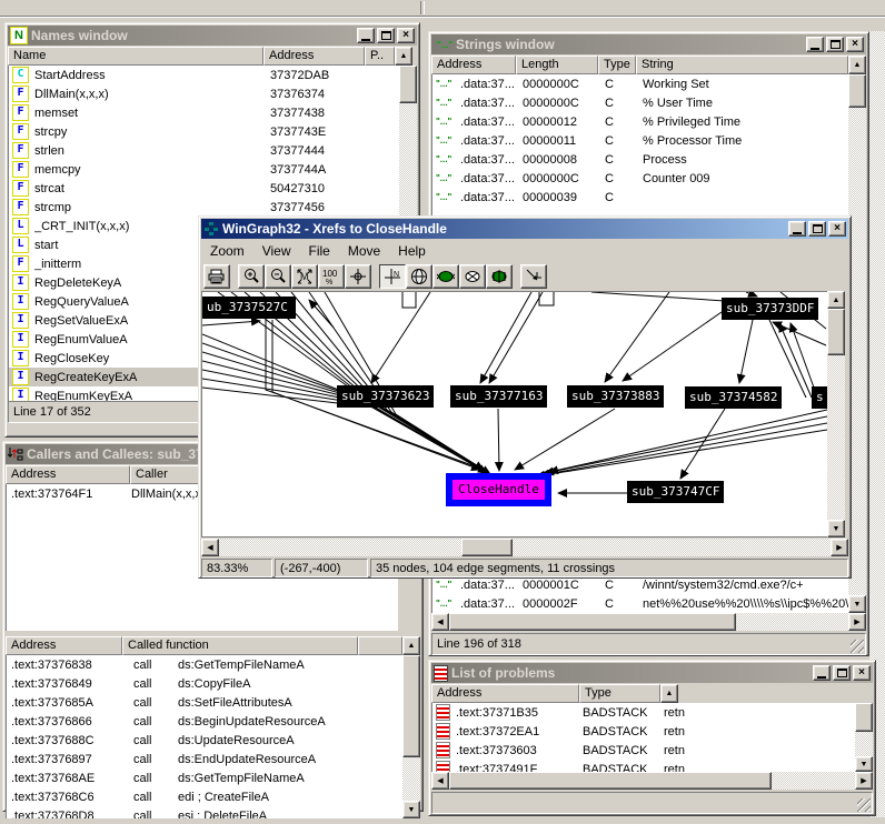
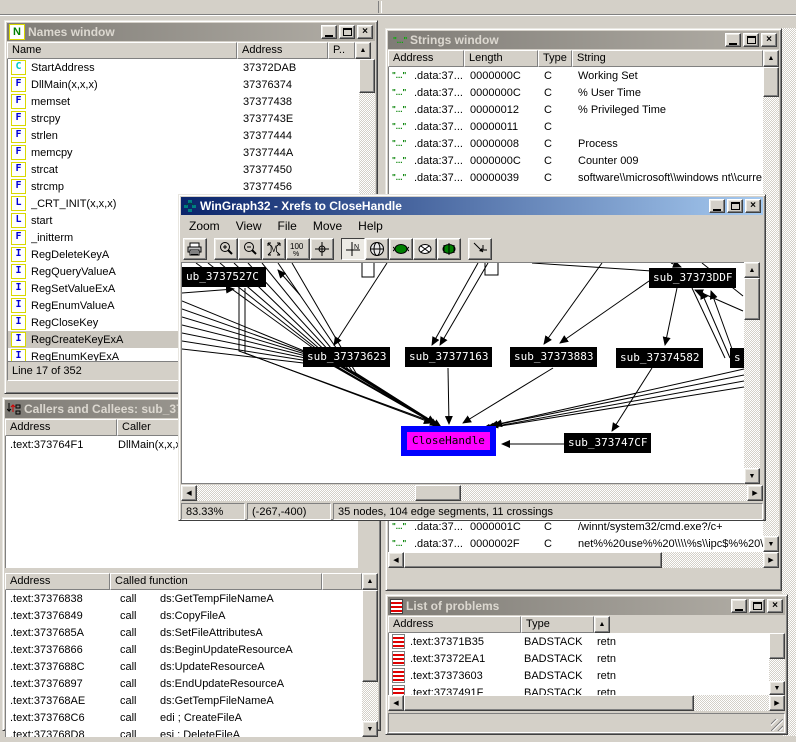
  N
  Names window
  ×
  Name
  Address
  P..
  C
  StartAddress
  37372DAB
  F
  DllMain(x,x,x)
  37376374
  F
  memset
  37377438
  F
  strcpy
  3737743E
  F
  strlen
  37377444
  F
  memcpy
  3737744A
  F
  strcat
- 50427310
+ 37377450
  F
  strcmp
  37377456
  L
  _CRT_INIT(x,x,x)
  L
  start
  F
  _initterm
  I
  RegDeleteKeyA
  I
  RegQueryValueA
  I
  RegSetValueExA
  I
  RegEnumValueA
  I
  RegCloseKey
  I
  RegCreateKeyExA
  I
  RegEnumKeyExA
  Line 17 of 352
  "..."
  Strings window
  ×
  Address
  Length
  Type
  String
  "..."
  .data:37...
  0000000C
  C
  Working Set
  "..."
  .data:37...
  0000000C
  C
  % User Time
  "..."
  .data:37...
  00000012
  C
  % Privileged Time
  "..."
  .data:37...
  00000011
  C
- % Processor Time
  "..."
  .data:37...
  00000008
  C
  Process
  "..."
  .data:37...
  0000000C
  C
  Counter 009
  "..."
  .data:37...
  00000039
  C
+ software\\microsoft\\windows nt\\curre
  "..."
  .data:37...
  0000001C
  C
  /winnt/system32/cmd.exe?/c+
  "..."
  .data:37...
  0000002F
  C
  net%%20use%%20\\\\%s\\ipc$%%20\
- Line 196 of 318
  Callers and Callees: sub_3
  Address
  Caller
  .text:373764F1
  DllMain(x,x,
  Address
  Called function
  .text:37376838
  call
  ds:GetTempFileNameA
  .text:37376849
  call
  ds:CopyFileA
  .text:3737685A
  call
  ds:SetFileAttributesA
  .text:37376866
  call
  ds:BeginUpdateResourceA
  .text:3737688C
  call
  ds:UpdateResourceA
  .text:37376897
  call
  ds:EndUpdateResourceA
  .text:373768AE
  call
  ds:GetTempFileNameA
  .text:373768C6
  call
  edi ; CreateFileA
  .text:373768D8
  call
  esi ; DeleteFileA
  List of problems
  ×
  Address
  Type
  .text:37371B35
  BADSTACK
  retn
  .text:37372EA1
  BADSTACK
  retn
  .text:37373603
  BADSTACK
  retn
  .text:3737491F
  BADSTACK
  retn
  WinGraph32 - Xrefs to CloseHandle
  ×
  Zoom
  View
  File
  Move
  Help
  M
  100
  ub_3737527C
  sub_37373623
  sub_37377163
  sub_37373883
  sub_37374582
  s
  sub_37373DDF
  sub_373747CF
  CloseHandle
  83.33%
  (-267,-400)
  35 nodes, 104 edge segments, 11 crossings
